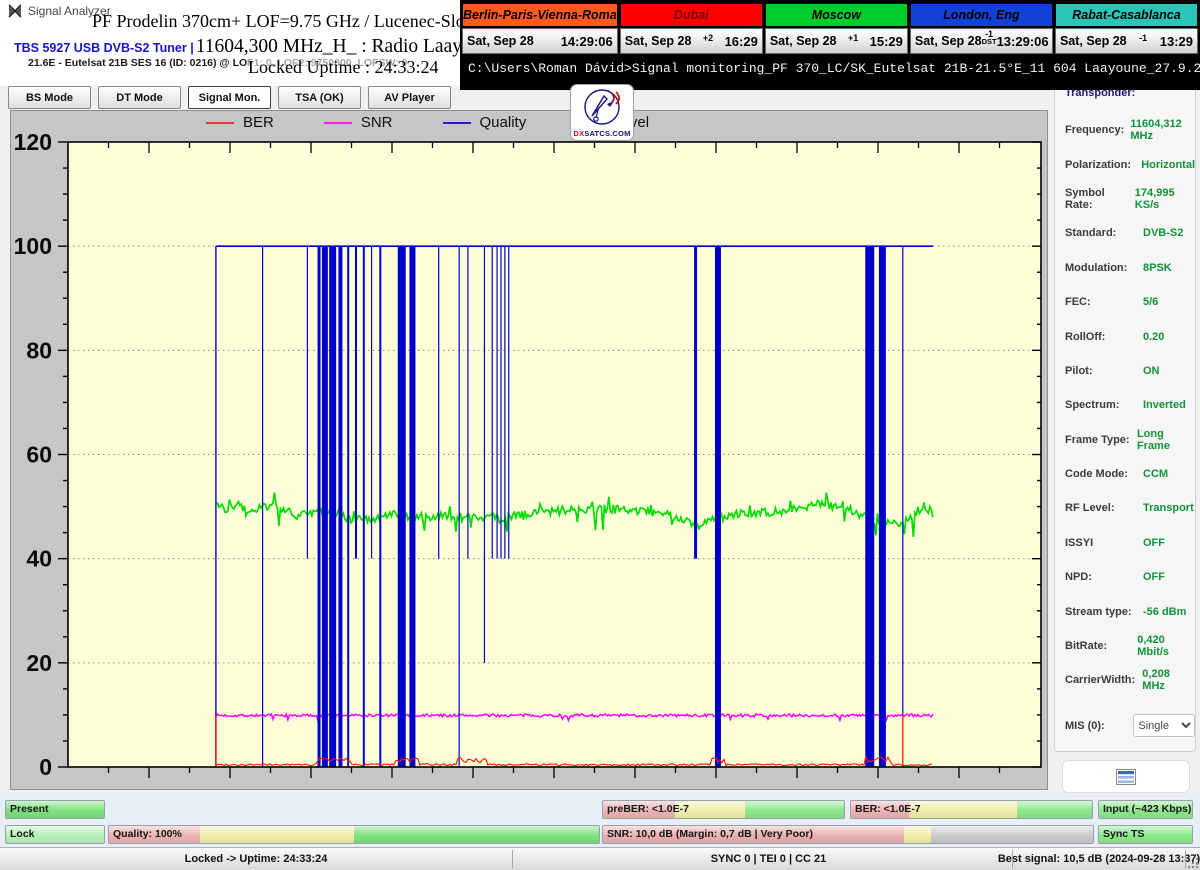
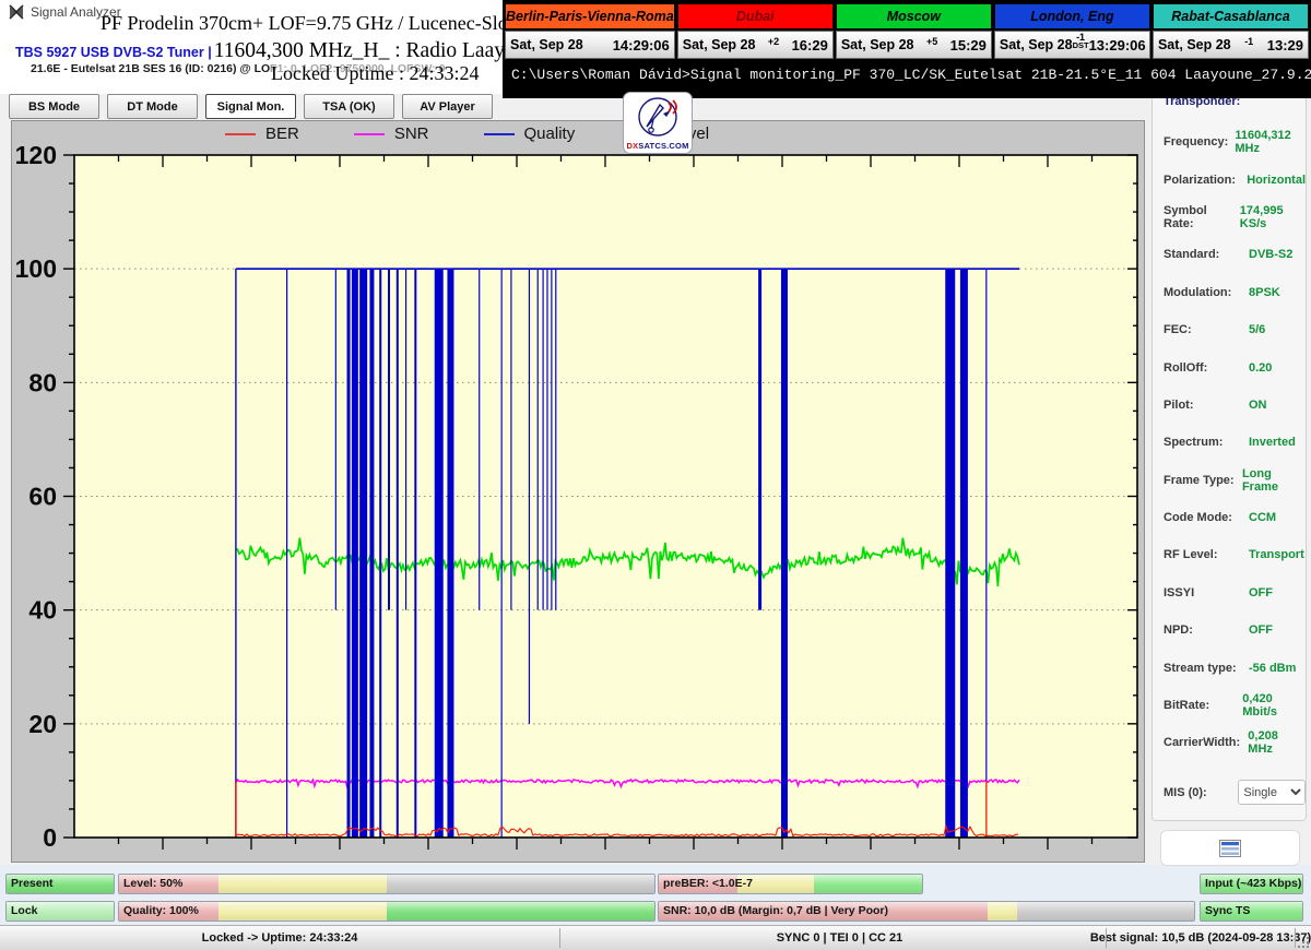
  Signal Analyzer
  PF Prodelin 370cm+ LOF=9.75 GHz / Lucenec-Sl
  TBS 5927 USB DVB-S2 Tuner |
  11604,300 MHz_H_ : Radio Laay
  21.6E - Eutelsat 21B SES 16 (ID: 0216) @ LOF1: 0, LOF2: 9750000, LOFSW: 0
  Locked Uptime : 24:33:24
  BS Mode
  DT Mode
  Signal Mon.
  TSA (OK)
  AV Player
  BER
  SNR
  Quality
  0
  20
  40
  60
  80
  100
  120
  Berlin-Paris-Vienna-Roma
  Sat, Sep 28
  14:29:06
  Dubai
  Sat, Sep 28
  +2
  16:29
  Moscow
  Sat, Sep 28
- +1
+ +5
  15:29
  London, Eng
  Sat, Sep 28
  -1
  DST
  13:29:06
  Rabat-Casablanca
  Sat, Sep 28
  -1
  13:29
  C:\Users\Roman Dávid>Signal monitoring_PF 370_LC/SK_Eutelsat 21B-21.5°E_11 604 Laayoune_27.9.2
  DXSATCS.COM
  Transponder:
  Frequency:
  11604,312 MHz
  Polarization:
  Horizontal
  Symbol Rate:
  174,995 KS/s
  Standard:
  DVB-S2
  Modulation:
  8PSK
  FEC:
  5/6
  RollOff:
  0.20
  Pilot:
  ON
  Spectrum:
  Inverted
  Frame Type:
  Long Frame
  Code Mode:
  CCM
  RF Level:
  Transport
  ISSYI
  OFF
  NPD:
  OFF
  Stream type:
  -56 dBm
  BitRate:
  0,420 Mbit/s
  CarrierWidth:
  0,208 MHz
  MIS (0):
  Single
  Present
+ Level: 50%
  preBER: <1.0E-7
- BER: <1.0E-7
  Input (~423 Kbps)
  Lock
  Quality: 100%
  SNR: 10,0 dB (Margin: 0,7 dB | Very Poor)
  Sync TS
  Locked -> Uptime: 24:33:24
  SYNC 0 | TEI 0 | CC 21
  Best signal: 10,5 dB (2024-09-28 13:)
